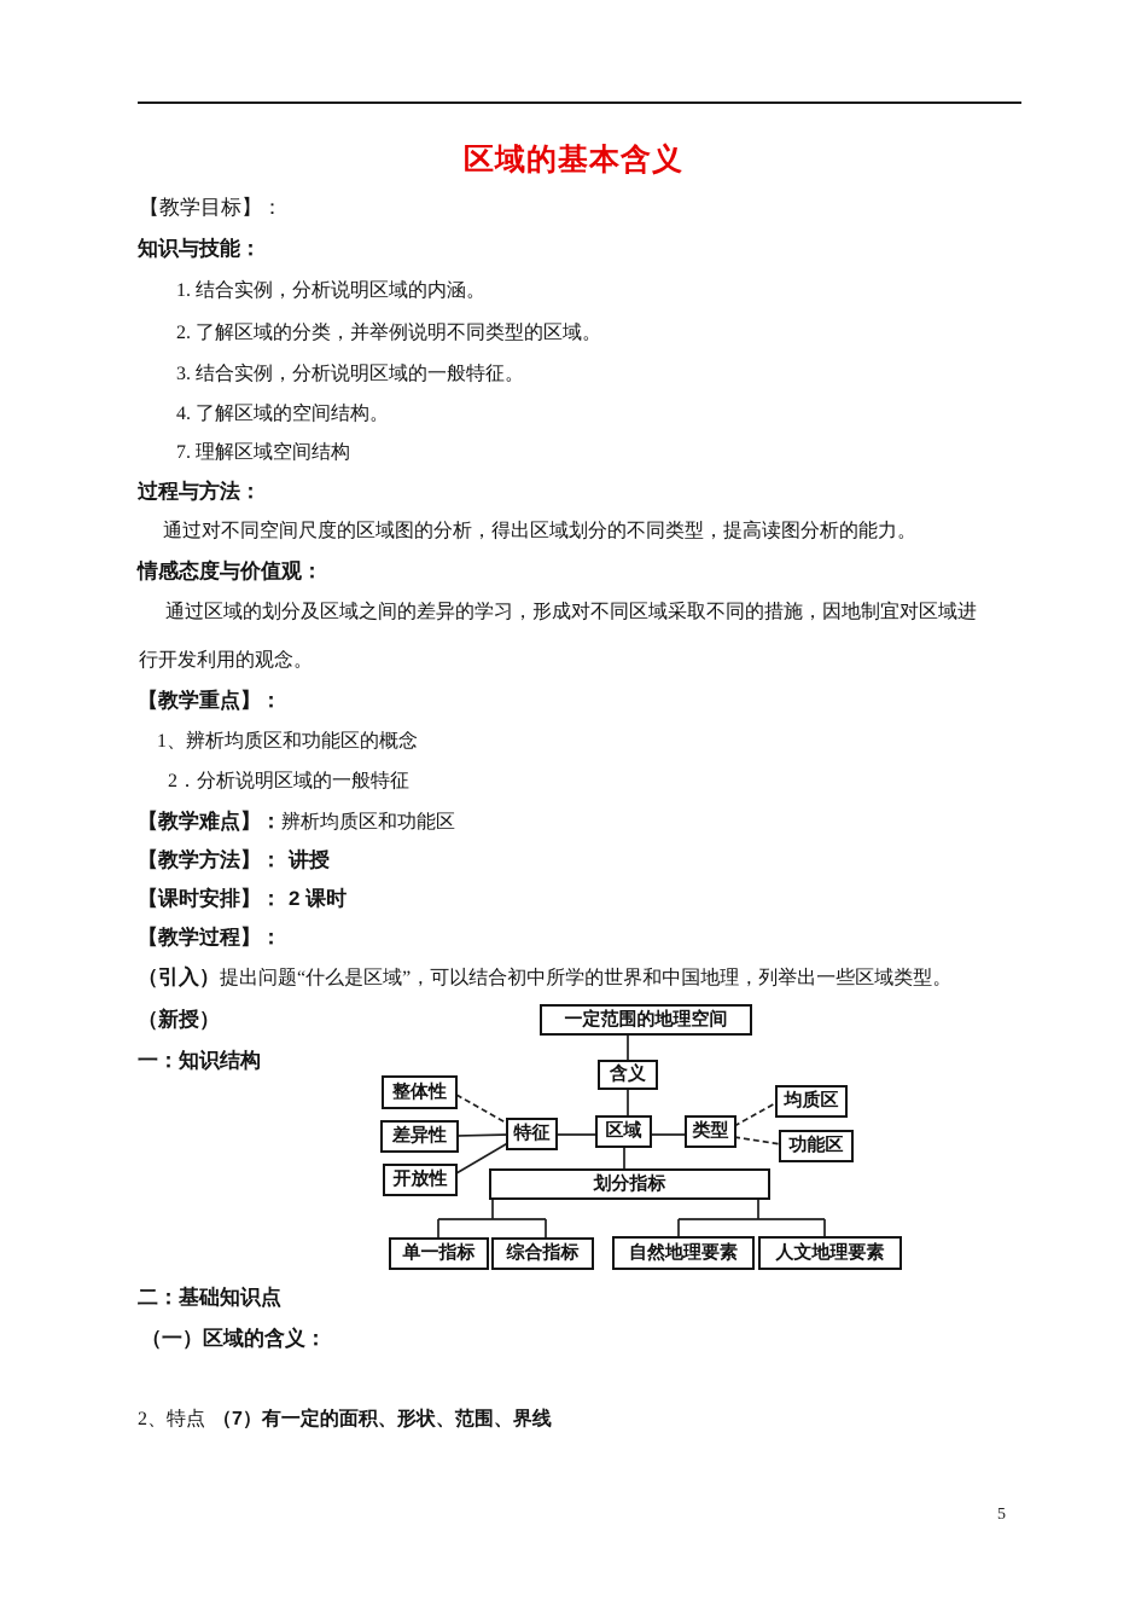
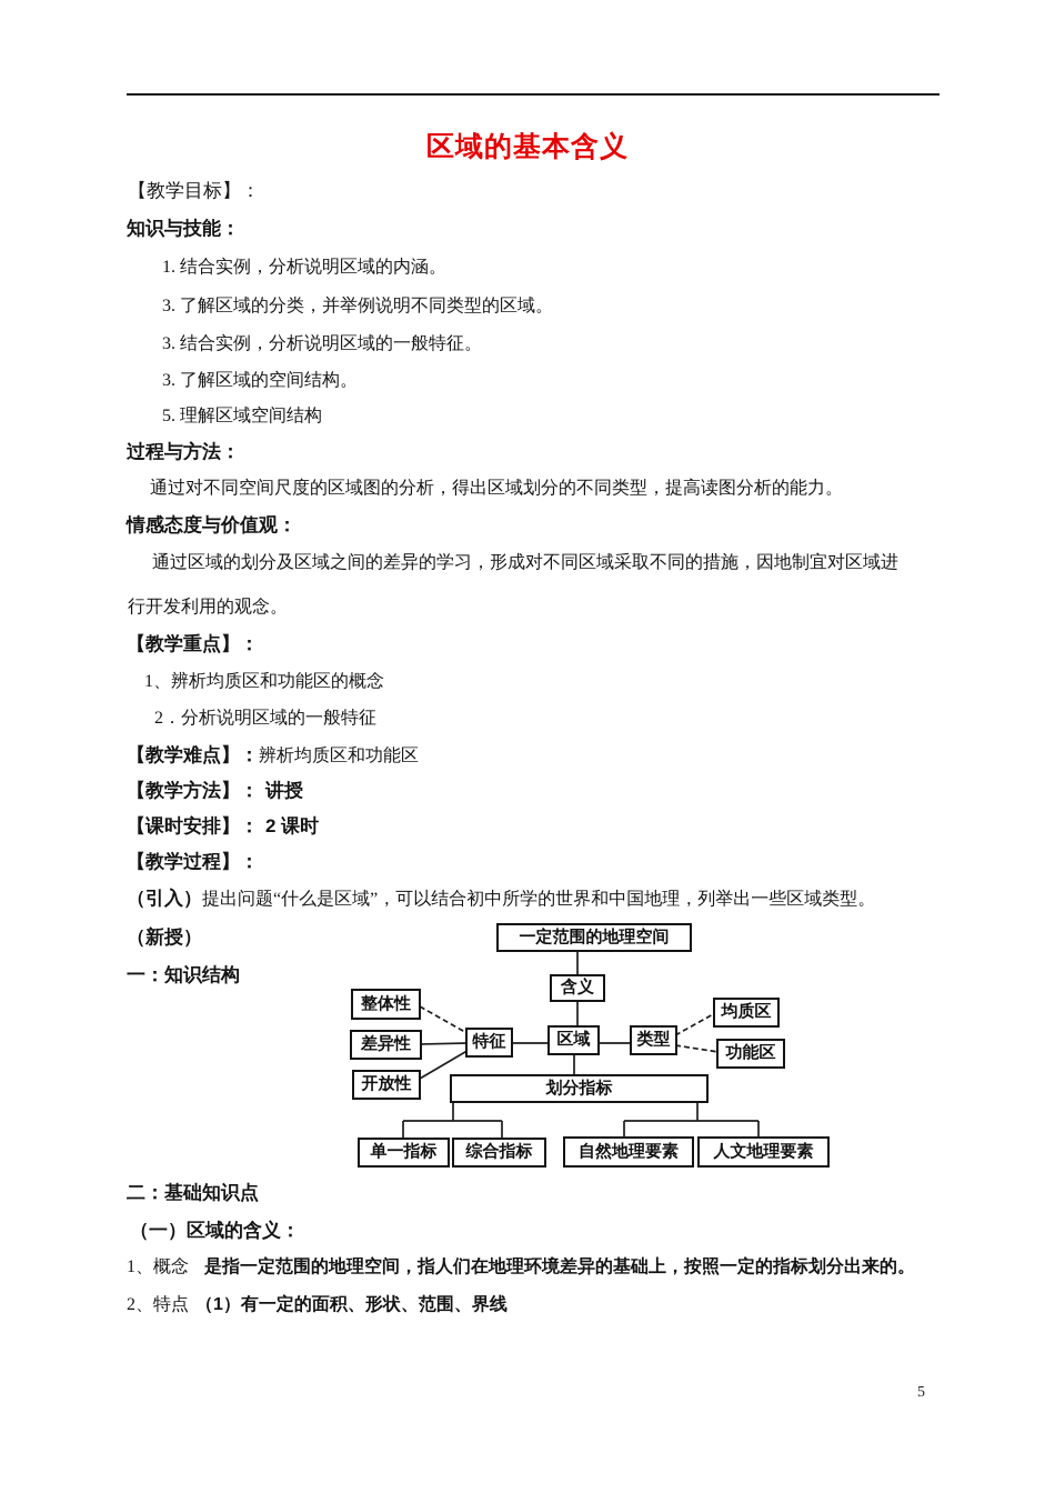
  区域的基本含义
  【教学目标】：
  知识与技能：
  1. 结合实例，分析说明区域的内涵。
- 2. 了解区域的分类，并举例说明不同类型的区域。
+ 3. 了解区域的分类，并举例说明不同类型的区域。
  3. 结合实例，分析说明区域的一般特征。
- 4. 了解区域的空间结构。
+ 3. 了解区域的空间结构。
- 7. 理解区域空间结构
+ 5. 理解区域空间结构
  过程与方法：
  通过对不同空间尺度的区域图的分析，得出区域划分的不同类型，提高读图分析的能力。
  情感态度与价值观：
  通过区域的划分及区域之间的差异的学习，形成对不同区域采取不同的措施，因地制宜对区域进
  行开发利用的观念。
  【教学重点】：
  1、辨析均质区和功能区的概念
  2．分析说明区域的一般特征
  【教学难点】：辨析均质区和功能区
  【教学方法】： 讲授
  【课时安排】： 2 课时
  【教学过程】：
  （引入）提出问题“什么是区域”，可以结合初中所学的世界和中国地理，列举出一些区域类型。
  （新授）
  一：知识结构
  一定范围的地理空间
  含义
  整体性
  差异性
  开放性
  特征
  区域
  类型
  均质区
  功能区
  划分指标
  单一指标
  综合指标
  自然地理要素
  人文地理要素
  二：基础知识点
  （一）区域的含义：
+ 1、概念 是指一定范围的地理空间，指人们在地理环境差异的基础上，按照一定的指标划分出来的。
- 2、特点 （7）有一定的面积、形状、范围、界线
+ 2、特点 （1）有一定的面积、形状、范围、界线
  5
